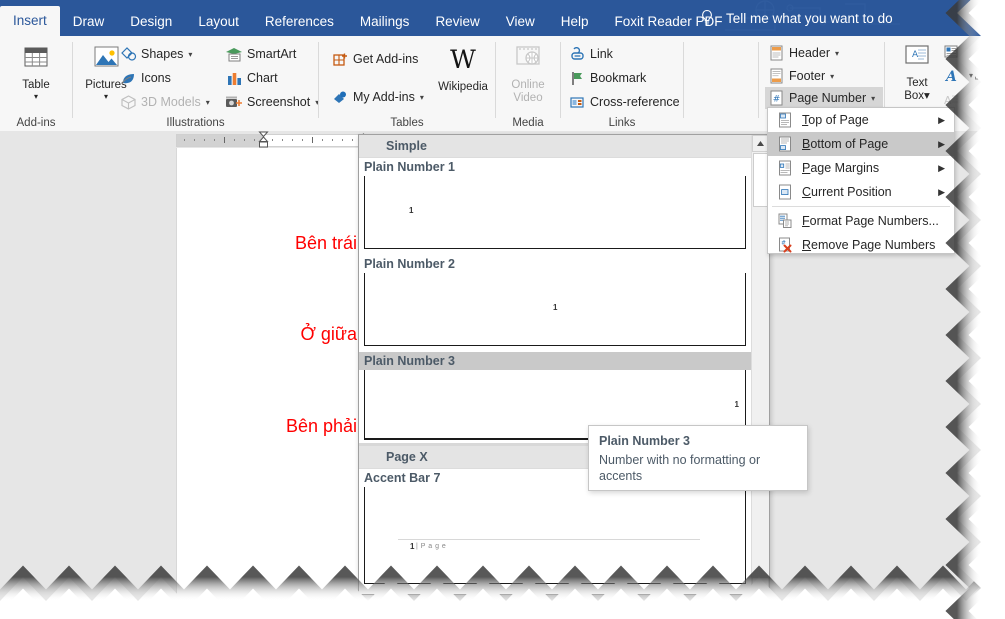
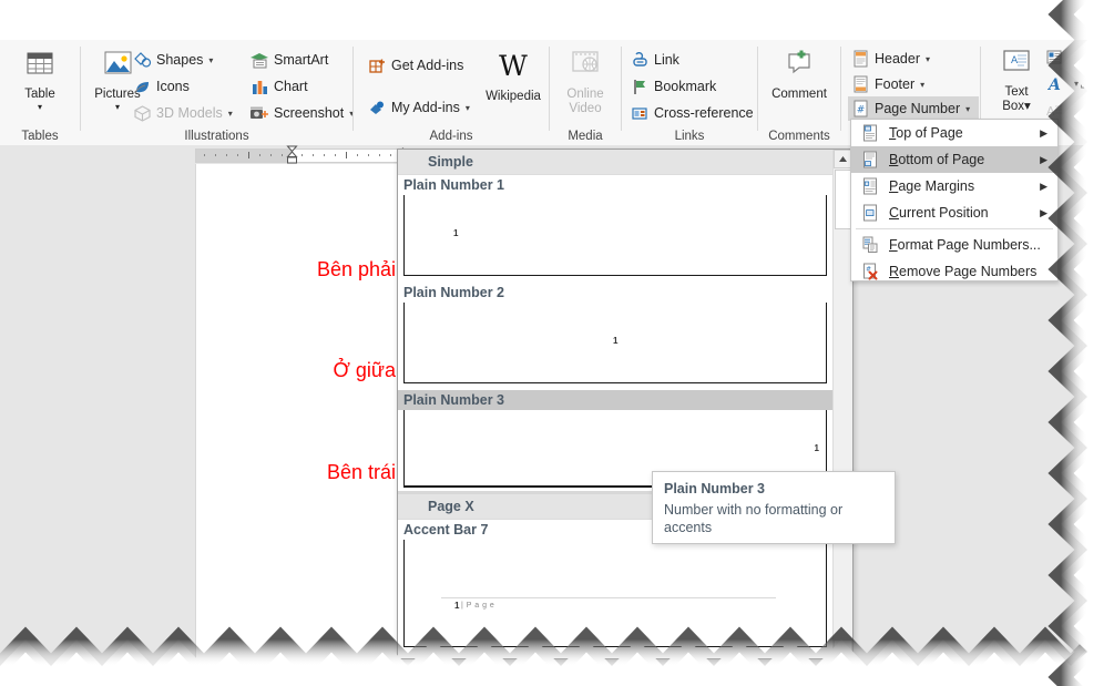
- Insert
- Draw
- Design
- Layout
- References
- Mailings
- Review
- View
- Help
- Foxit Reader PDF
- Tell me what you want to do
  Table
  ▾
- Add-ins
+ Tables
  Pictures
  ▾
  Shapes
  ▾
  Icons
  3D Models
  ▾
  SmartArt
  Chart
  Screenshot
  Illustrations
  Get Add-ins
  My Add-ins
  ▾
  W
  Wikipedia
- Tables
+ Add-ins
  Online
  Video
  Media
  Link
  Bookmark
  Cross-reference
  Links
+ Comment
+ Comments
  Header
  ▾
  Footer
  ▾
  #
  Page Number
  ▾
  A
  Text
  Box▾
  A
  A
- Bên trái
+ Bên phải
  Ở giữa
- Bên phải
+ Bên trái
  Simple
  Plain Number 1
  1
  Plain Number 2
  1
  Plain Number 3
  1
  Page X
  Accent Bar 7
  1
  Top of Page
  ▶
  Bottom of Page
  ▶
  Page Margins
  ▶
  Current Position
  ▶
  Format Page Numbers...
  Remove Page Numbers
  Plain Number 3
  Number with no formatting or accents
